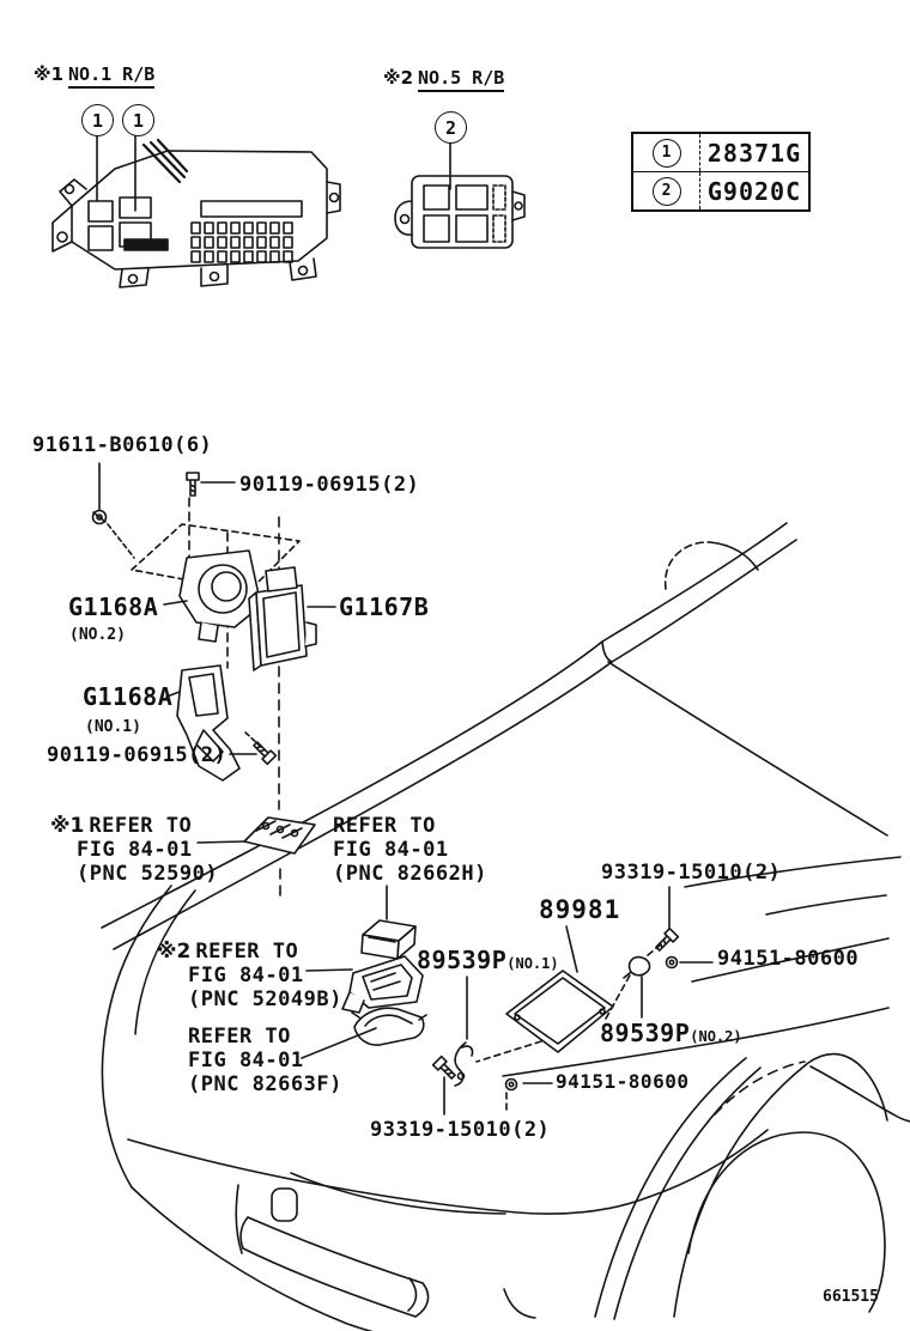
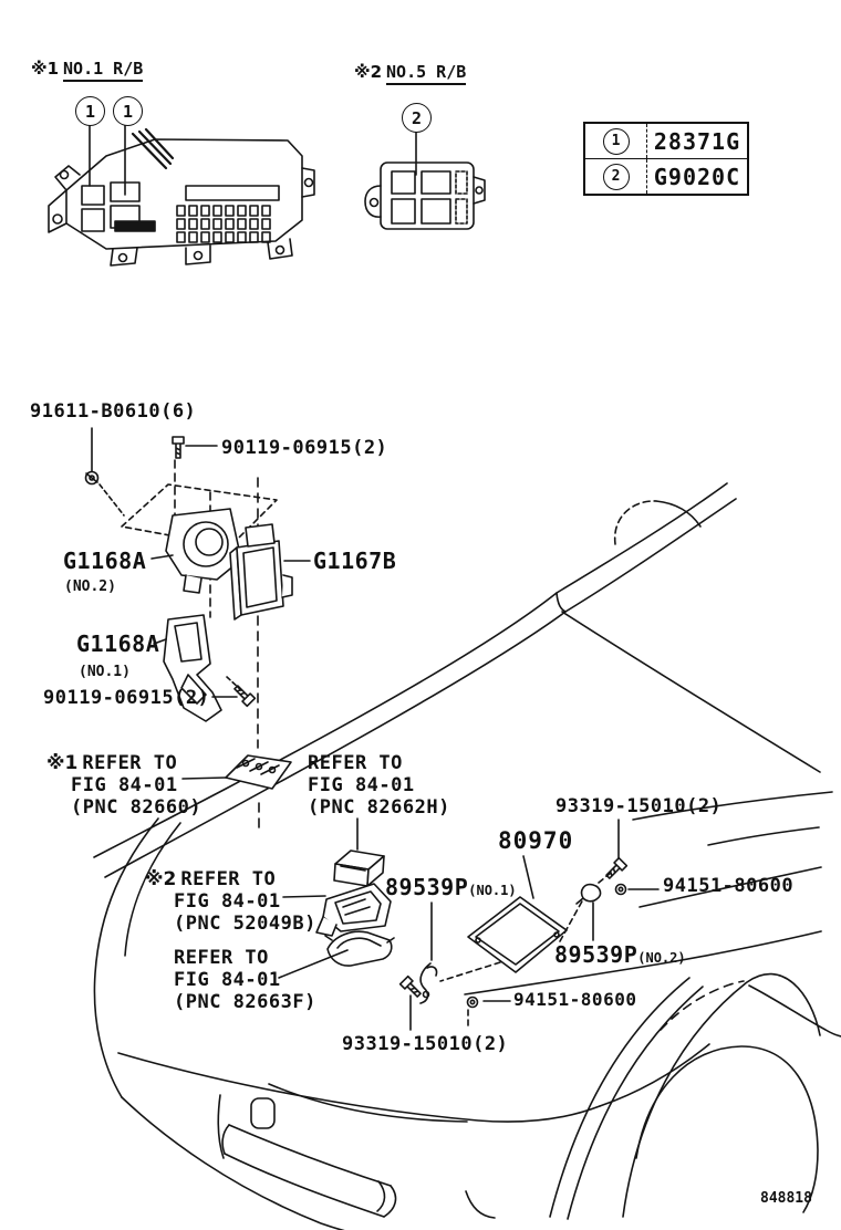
  ※1 NO.1 R/B
  ※2 NO.5 R/B
  1
  1
  2
  1
  28371G
  2
  G9020C
  91611-B0610(6)
  90119-06915(2)
  G1168A
  (NO.2)
  G1167B
  G1168A
  (NO.1)
  90119-06915(2)
  ※1 REFER TO
  FIG 84-01
- (PNC 52590)
+ (PNC 82660)
  REFER TO
  FIG 84-01
  (PNC 82662H)
  ※2 REFER TO
  FIG 84-01
  (PNC 52049B)
  REFER TO
  FIG 84-01
  (PNC 82663F)
  89539P
  (NO.1)
  93319-15010(2)
- 89981
+ 80970
  94151-80600
  89539P
  (NO.2)
  94151-80600
  93319-15010(2)
- 661515
+ 848818
